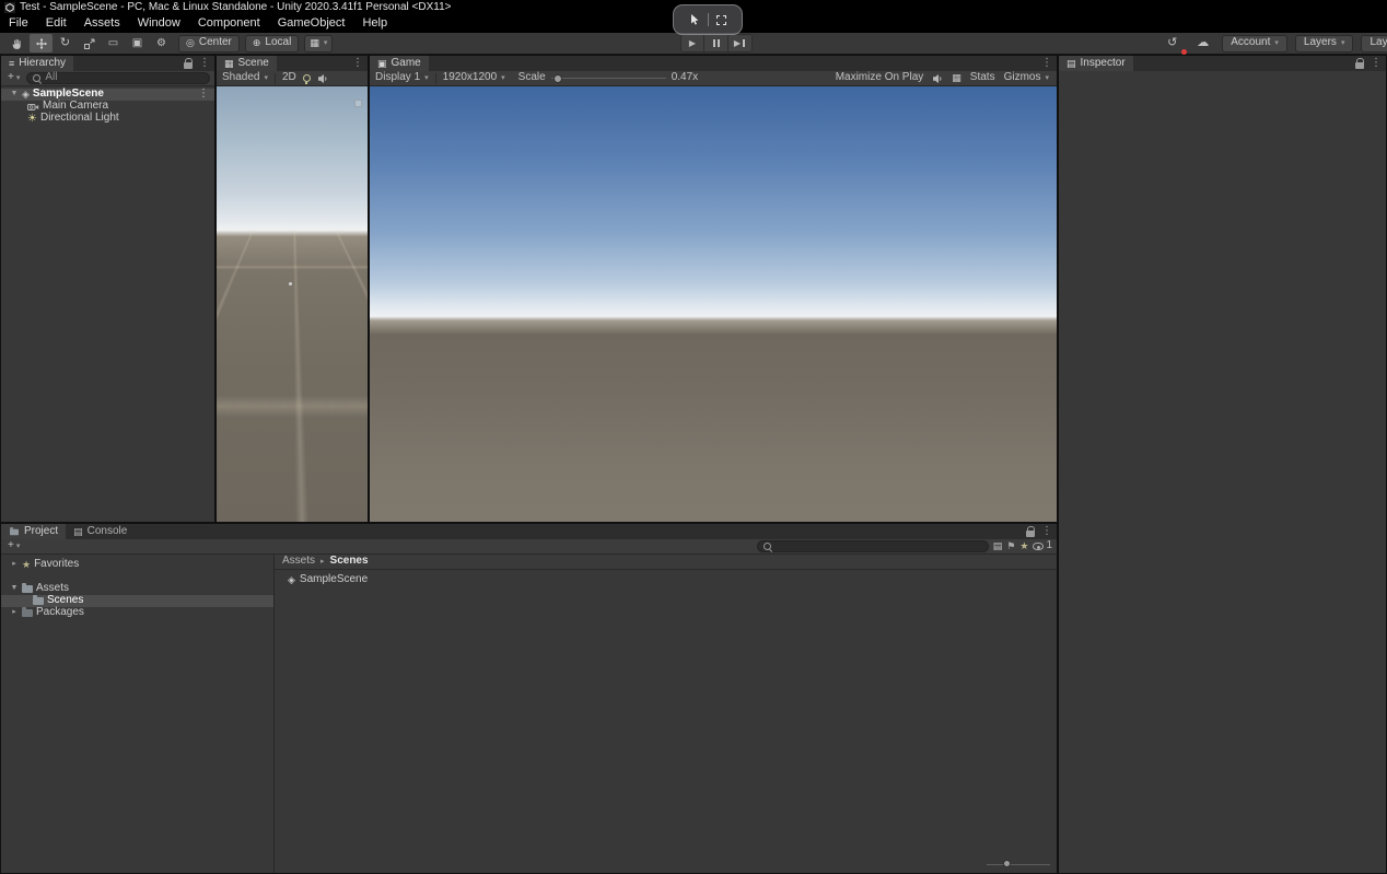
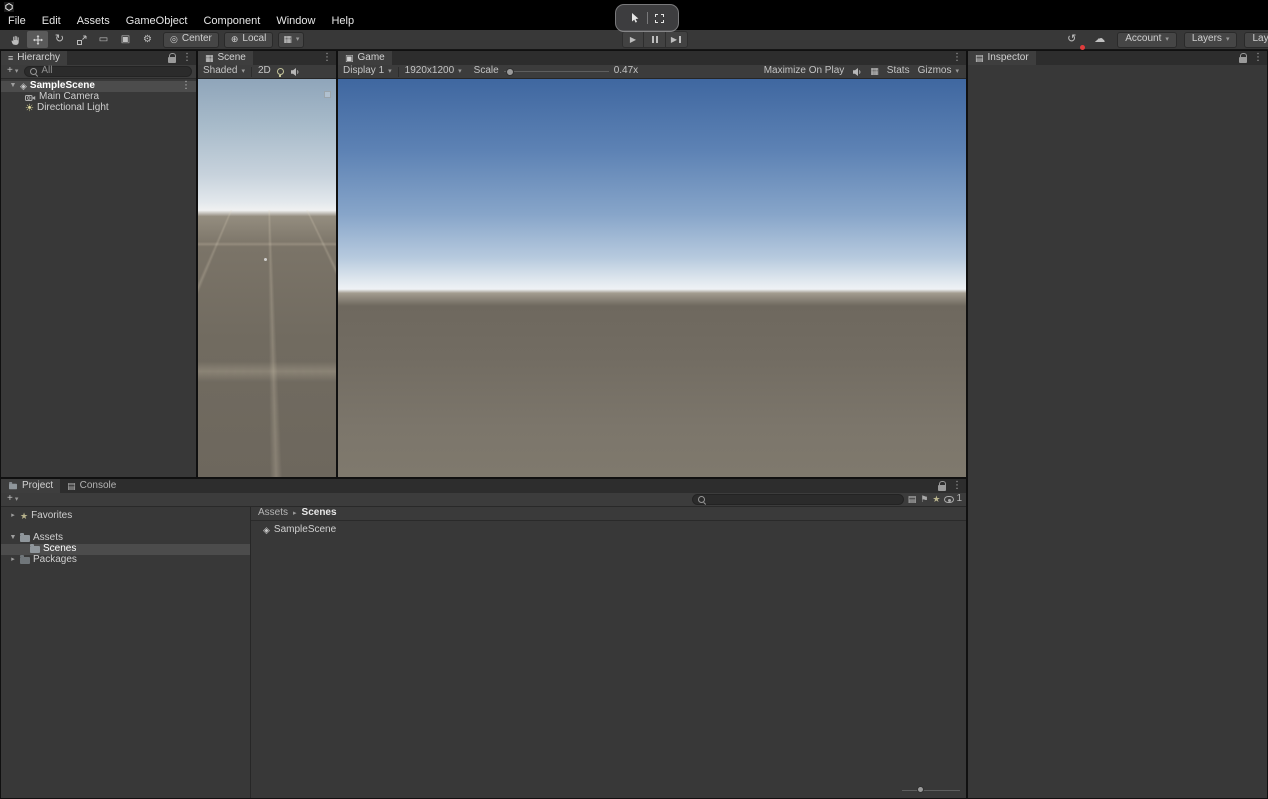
- Test - SampleScene - PC, Mac & Linux Standalone - Unity 2020.3.41f1 Personal <DX11>
  File
  Edit
  Assets
- Window
+ GameObject
  Component
- GameObject
+ Window
  Help
  ↻
  ▭
  ▣
  ⚙
  ◎
  Center
  ⊕
  Local
  ▦
  ▶
  ▶
  ↺
  ☁
  Account
  Layers
  ≡
  Hierarchy
  ⋮
  +
  All
  ◈
  SampleScene
  ⋮
  Main Camera
  ☀
  Directional Light
  ▦
  Scene
  ⋮
  Shaded
  2D
  ▣
  Game
  ⋮
  Display 1
  1920x1200
  Scale
  0.47x
  Maximize On Play
  ▦
  Stats
  Gizmos
  ▤
  Inspector
  ⋮
  Project
  ▤
  Console
  ⋮
  +
  ▤
  ⚑
  ★
  1
  ★
  Favorites
  Assets
  Scenes
  Packages
  Assets
  Scenes
  ◈
  SampleScene
